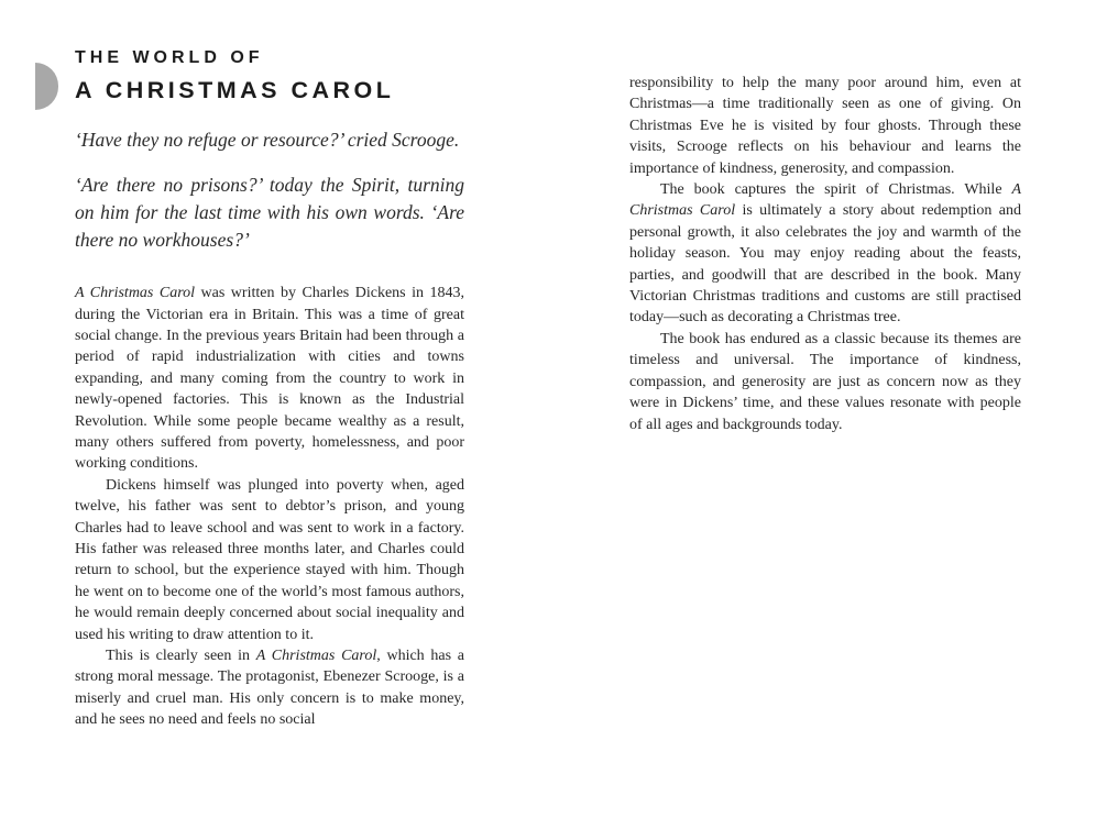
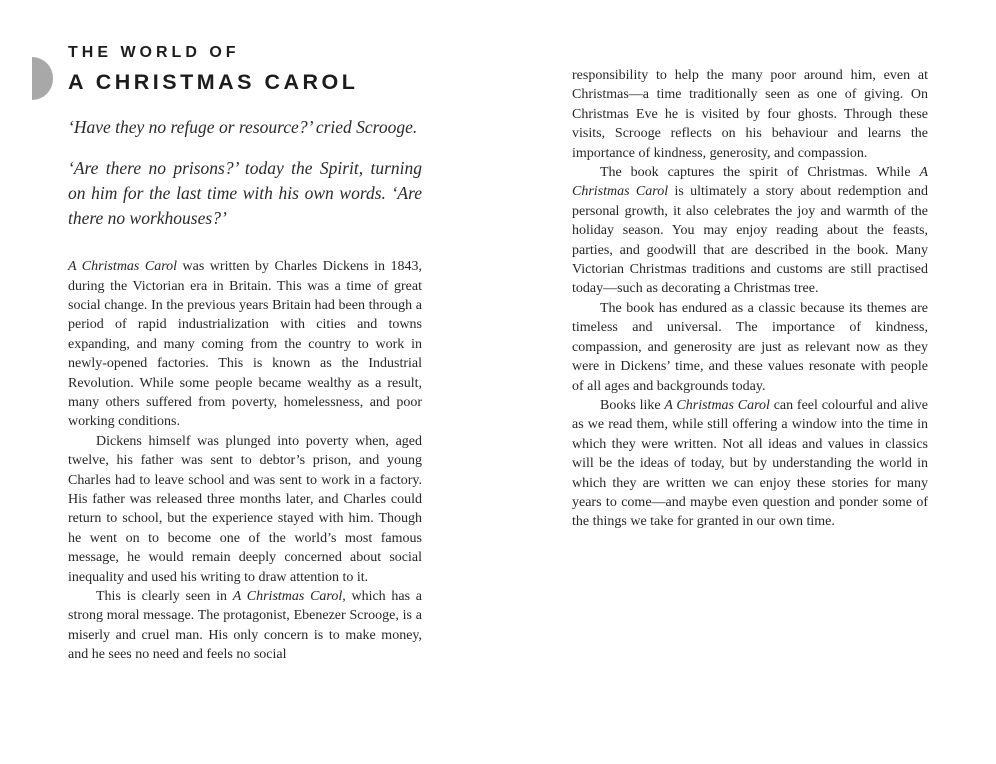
  THE WORLD OF
  A CHRISTMAS CAROL
  ‘Have they no refuge or resource?’ cried Scrooge.
  ‘Are there no prisons?’ today the Spirit, turning on him for the last time with his own words. ‘Are there no workhouses?’
  A Christmas Carol was written by Charles Dickens in 1843, during the Victorian era in Britain. This was a time of great social change. In the previous years Britain had been through a period of rapid industrialization with cities and towns expanding, and many coming from the country to work in newly-opened factories. This is known as the Industrial Revolution. While some people became wealthy as a result, many others suffered from poverty, homelessness, and poor working conditions.
- Dickens himself was plunged into poverty when, aged twelve, his father was sent to debtor’s prison, and young Charles had to leave school and was sent to work in a factory. His father was released three months later, and Charles could return to school, but the experience stayed with him. Though he went on to become one of the world’s most famous authors, he would remain deeply concerned about social inequality and used his writing to draw attention to it.
+ Dickens himself was plunged into poverty when, aged twelve, his father was sent to debtor’s prison, and young Charles had to leave school and was sent to work in a factory. His father was released three months later, and Charles could return to school, but the experience stayed with him. Though he went on to become one of the world’s most famous message, he would remain deeply concerned about social inequality and used his writing to draw attention to it.
  This is clearly seen in A Christmas Carol, which has a strong moral message. The protagonist, Ebenezer Scrooge, is a miserly and cruel man. His only concern is to make money, and he sees no need and feels no social
  responsibility to help the many poor around him, even at Christmas—a time traditionally seen as one of giving. On Christmas Eve he is visited by four ghosts. Through these visits, Scrooge reflects on his behaviour and learns the importance of kindness, generosity, and compassion.
  The book captures the spirit of Christmas. While A Christmas Carol is ultimately a story about redemption and personal growth, it also celebrates the joy and warmth of the holiday season. You may enjoy reading about the feasts, parties, and goodwill that are described in the book. Many Victorian Christmas traditions and customs are still practised today—such as decorating a Christmas tree.
- The book has endured as a classic because its themes are timeless and universal. The importance of kindness, compassion, and generosity are just as concern now as they were in Dickens’ time, and these values resonate with people of all ages and backgrounds today.
+ The book has endured as a classic because its themes are timeless and universal. The importance of kindness, compassion, and generosity are just as relevant now as they were in Dickens’ time, and these values resonate with people of all ages and backgrounds today.
+ Books like A Christmas Carol can feel colourful and alive as we read them, while still offering a window into the time in which they were written. Not all ideas and values in classics will be the ideas of today, but by understanding the world in which they are written we can enjoy these stories for many years to come—and maybe even question and ponder some of the things we take for granted in our own time.
